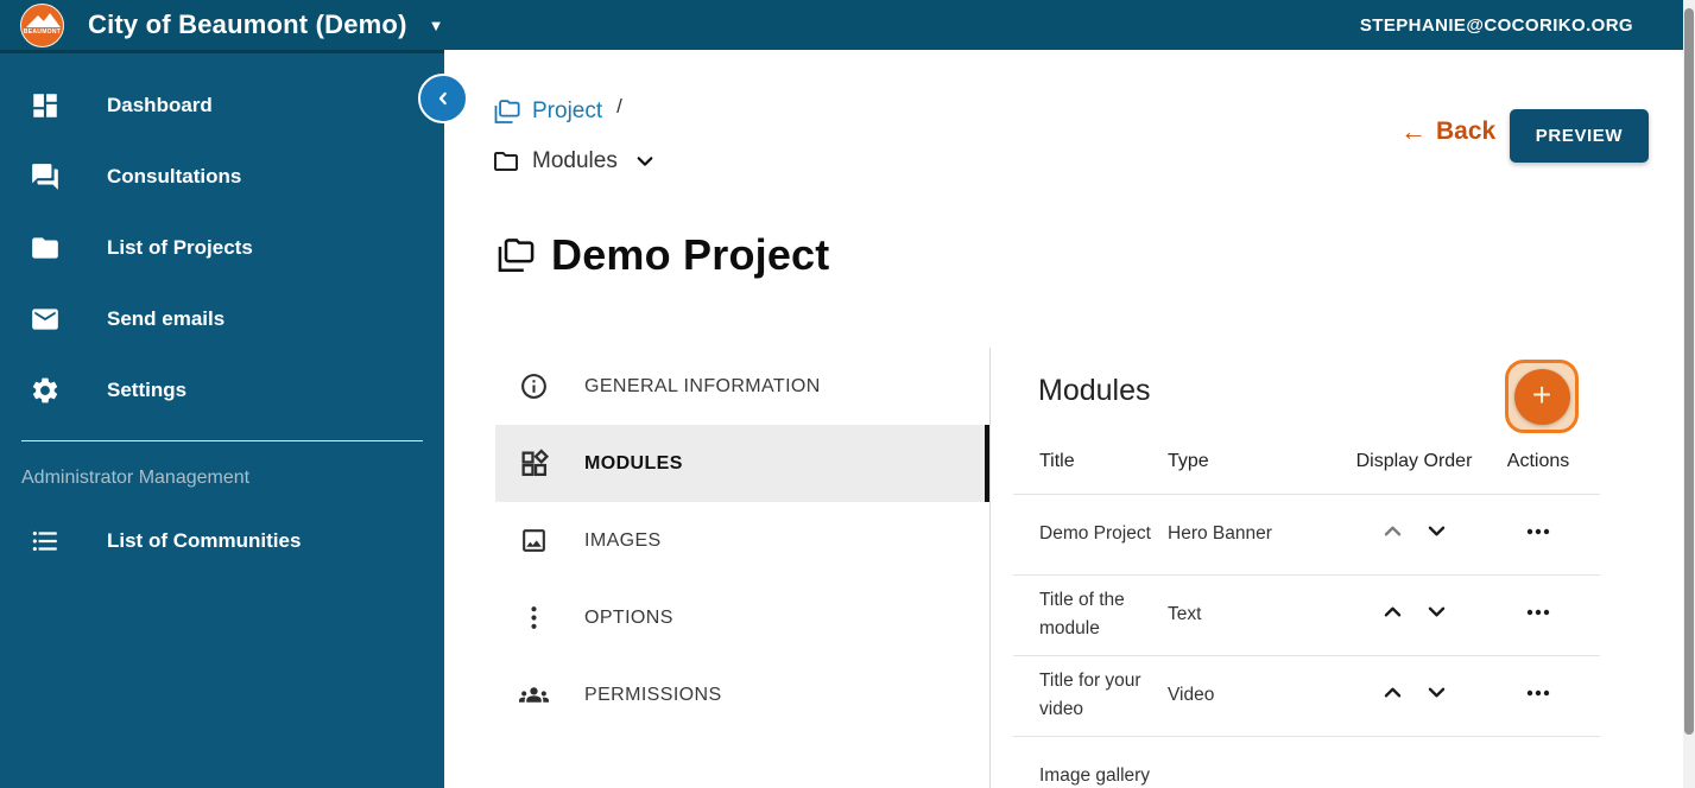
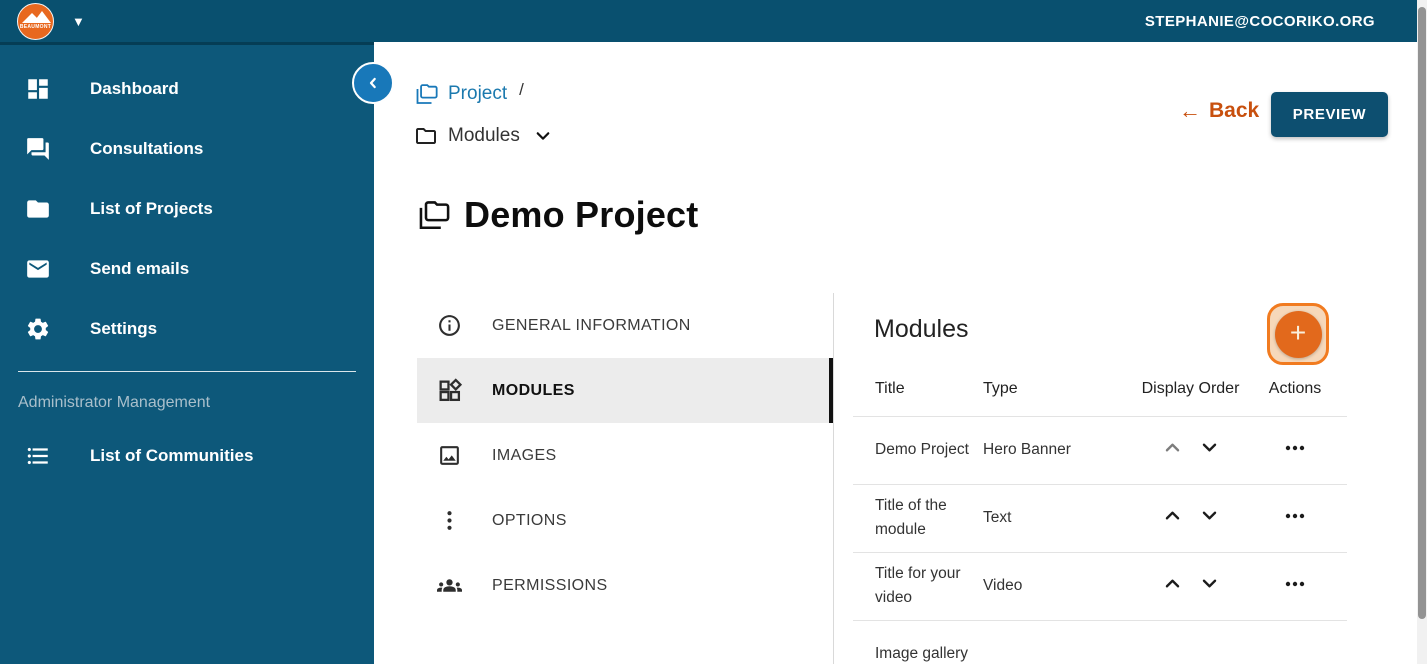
- City of Beaumont (Demo)
  ▼
  STEPHANIE@COCORIKO.ORG
  Dashboard
  Consultations
  List of Projects
  Send emails
  Settings
  Administrator Management
  List of Communities
  Project
  /
  Modules
  ←
  Back
  PREVIEW
  Demo Project
  GENERAL INFORMATION
  MODULES
  IMAGES
  OPTIONS
  PERMISSIONS
  Modules
  +
  Title	Type	Display Order	Actions
  Demo Project	Hero Banner
  Title of the module	Text
  Title for your video	Video
  Image gallery
